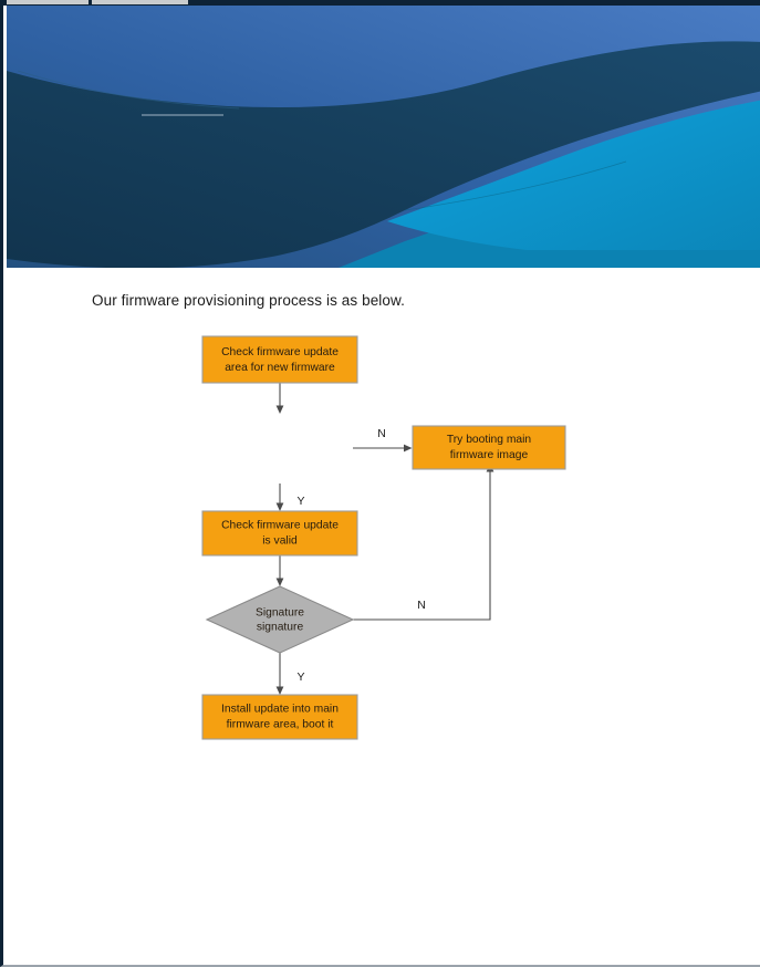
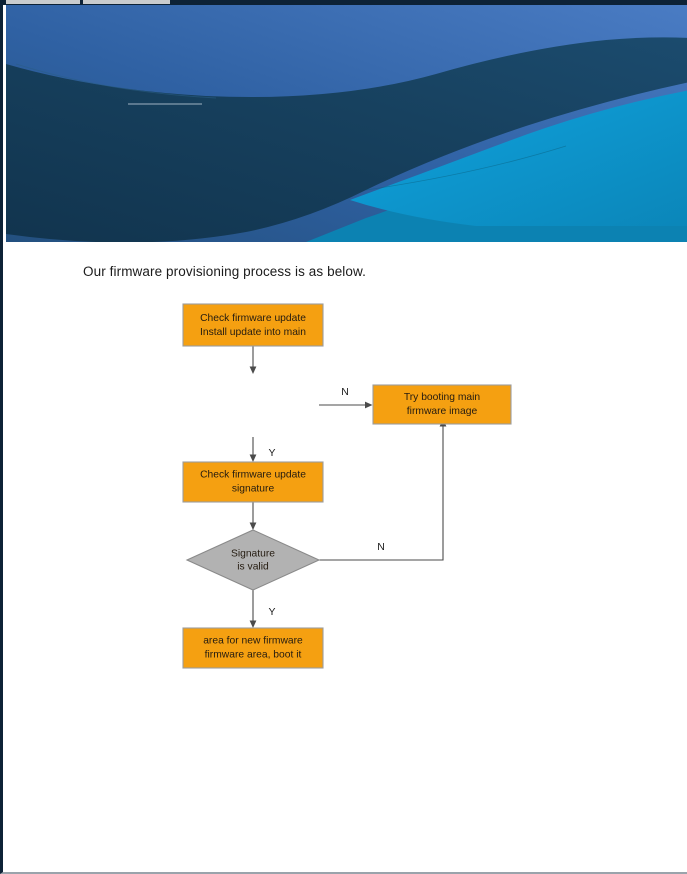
  Our firmware provisioning process is as below.
  Check firmware update
- area for new firmware
+ Install update into main
  Try booting main
  firmware image
  Check firmware update
- is valid
+ signature
  Signature
- signature
+ is valid
- Install update into main
+ area for new firmware
  firmware area, boot it
  N
  Y
  N
  Y
